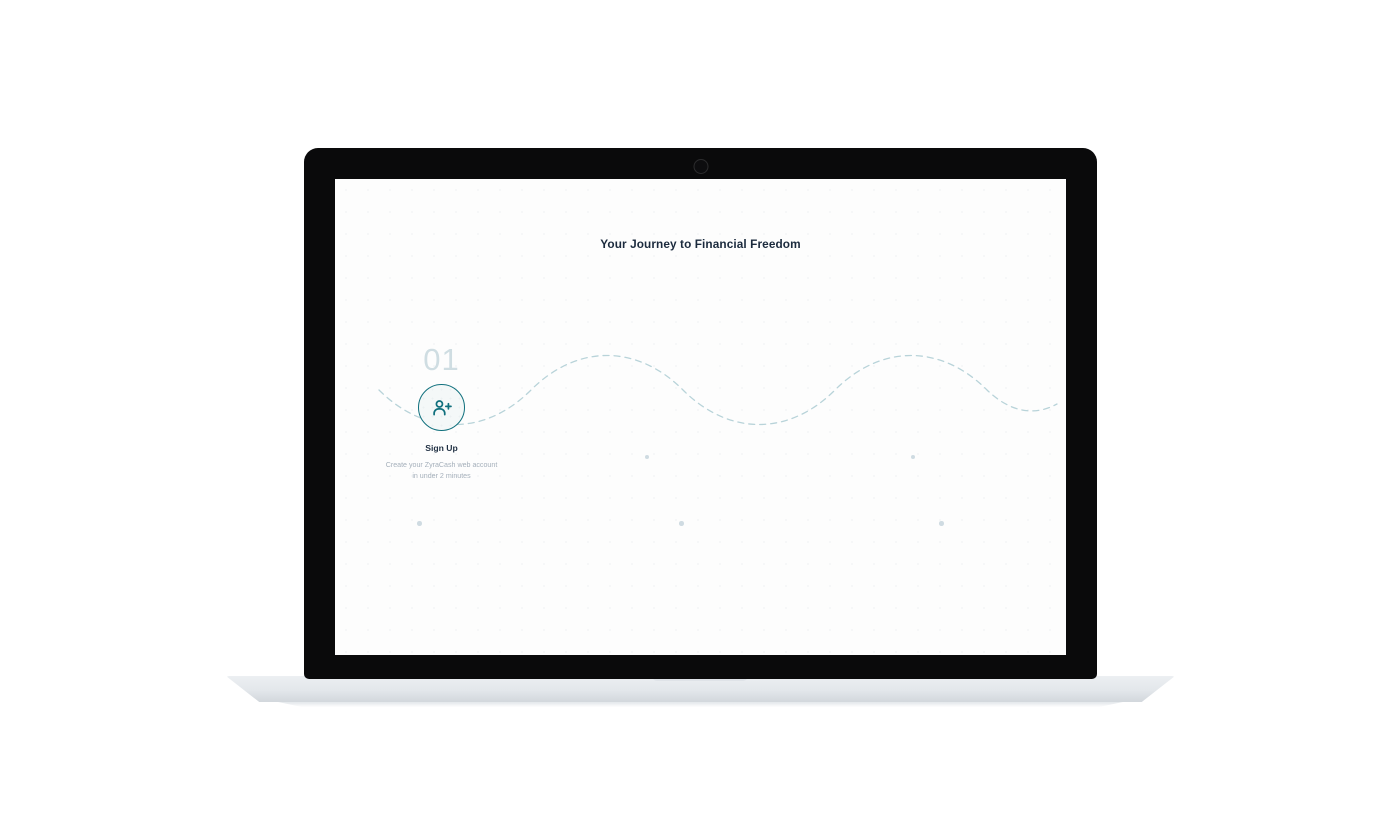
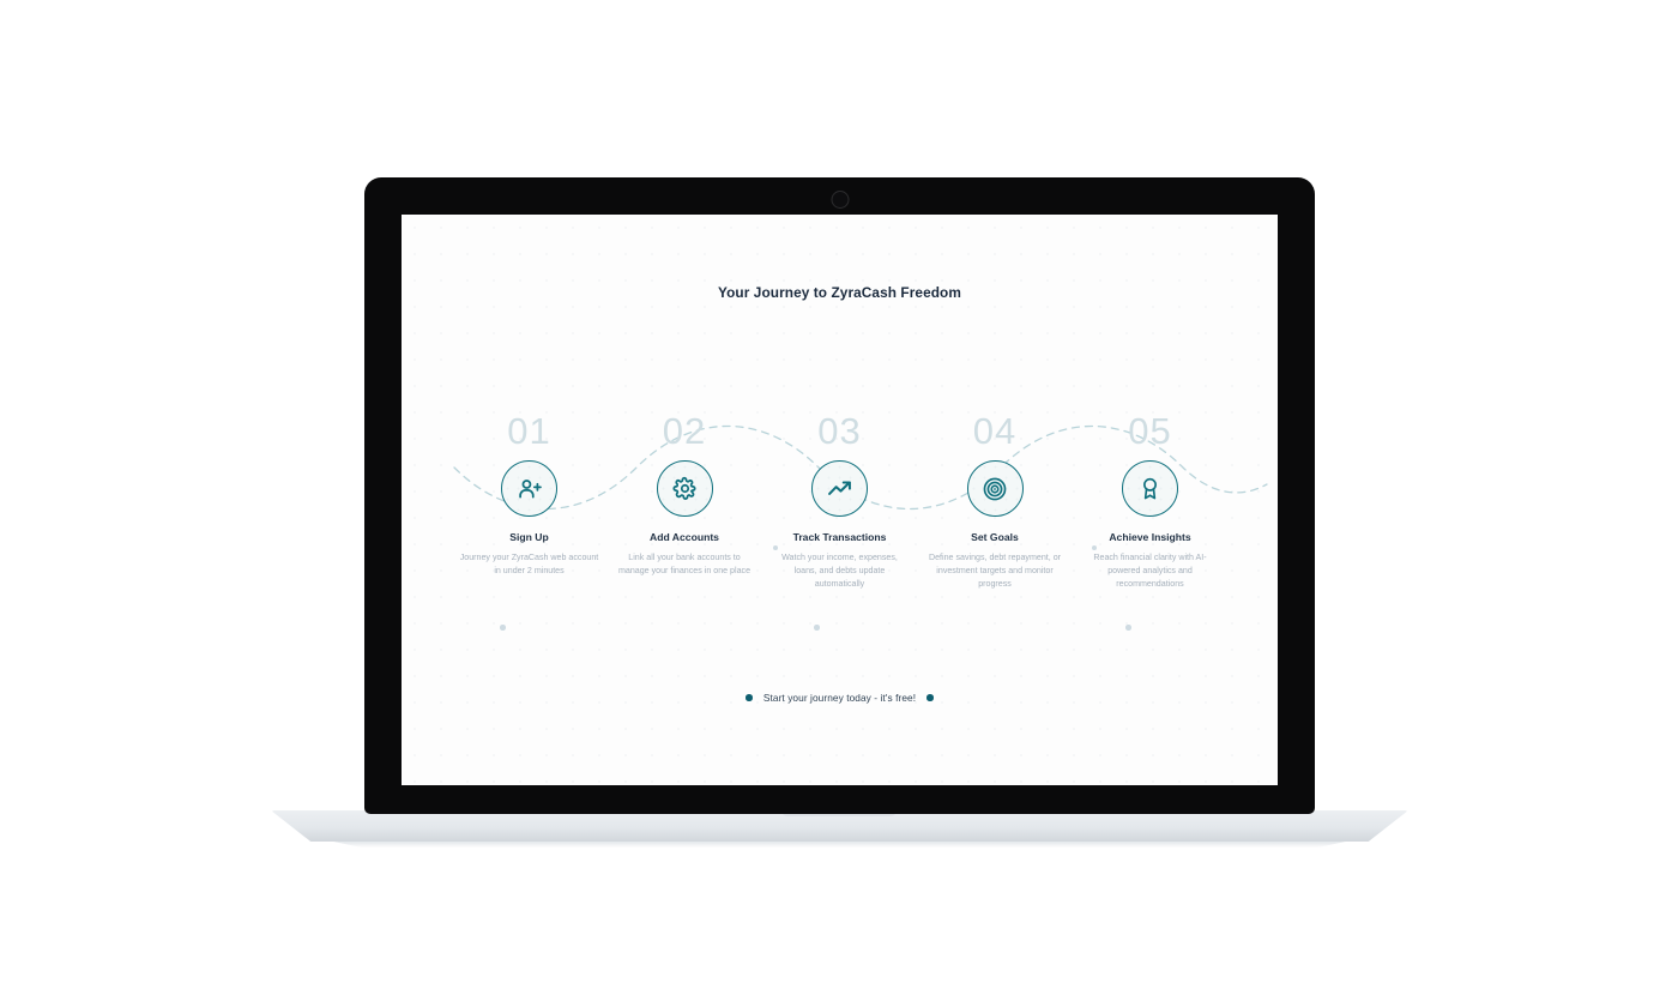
- Your Journey to Financial Freedom
+ Your Journey to ZyraCash Freedom
  01
  Sign Up
- Create your ZyraCash web account in under 2 minutes
+ Journey your ZyraCash web account in under 2 minutes
+ 02
+ Add Accounts
+ Link all your bank accounts to manage your finances in one place
+ 03
+ Track Transactions
+ Watch your income, expenses, loans, and debts update automatically
+ 04
+ Set Goals
+ Define savings, debt repayment, or investment targets and monitor progress
+ 05
+ Achieve Insights
+ Reach financial clarity with AI-powered analytics and recommendations
+ Start your journey today - it's free!
